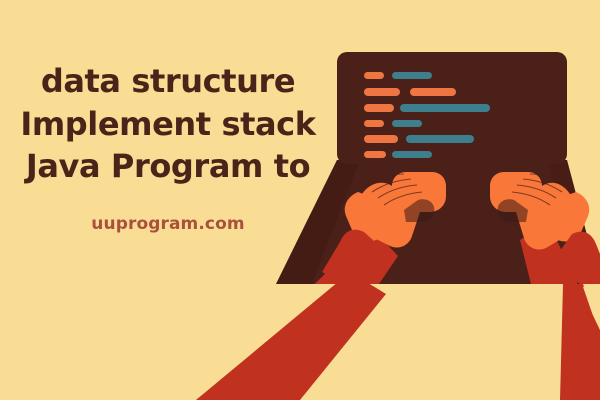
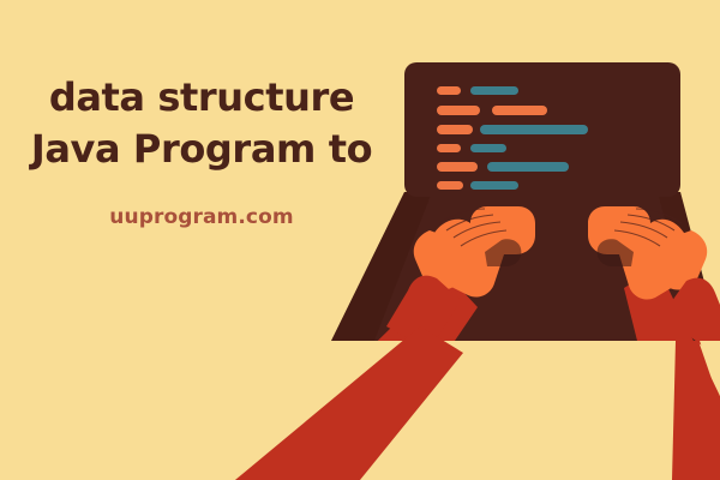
  data structure
- Implement stack
  Java Program to
  uuprogram.com
